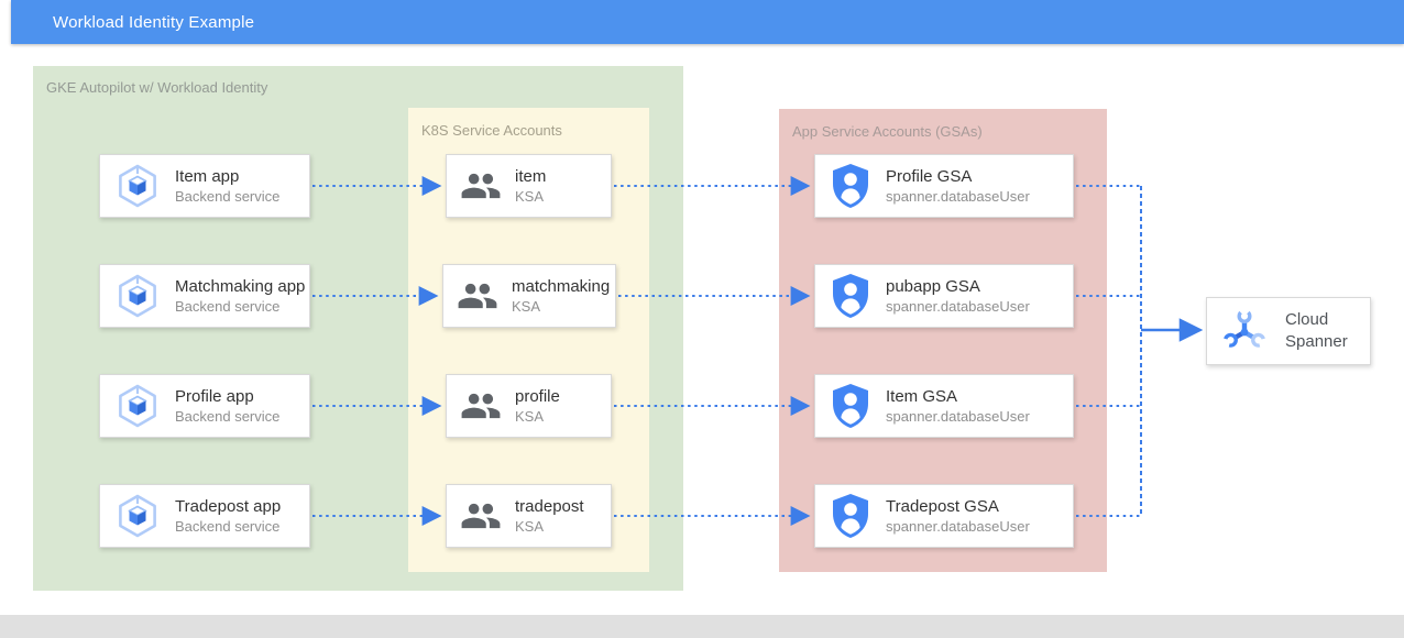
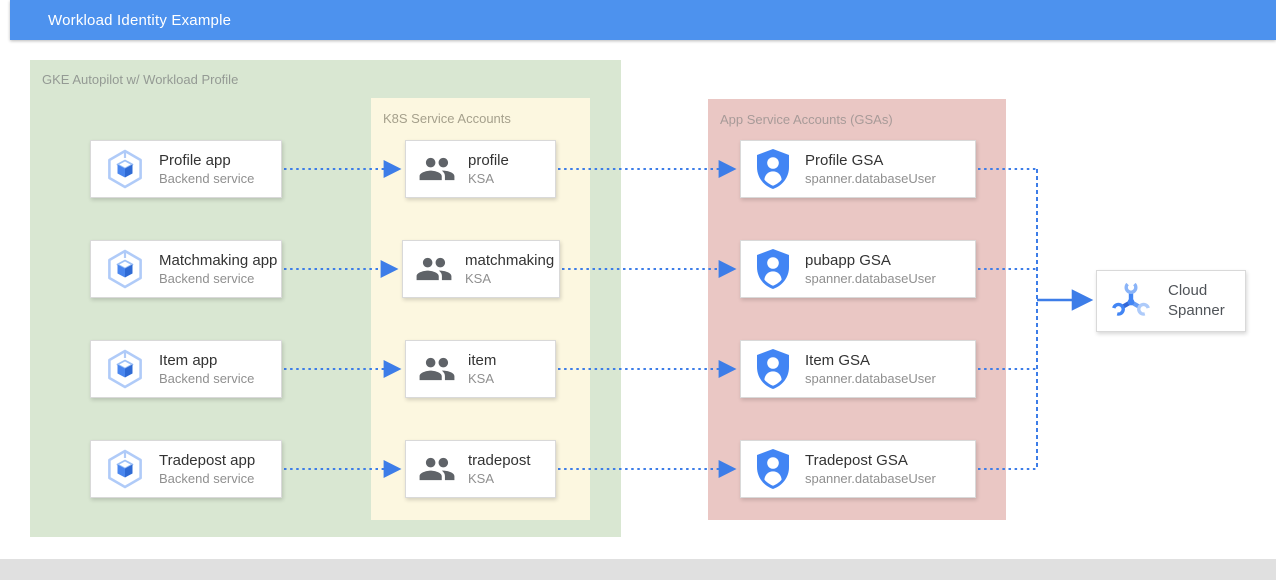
  Workload Identity Example
- GKE Autopilot w/ Workload Identity
+ GKE Autopilot w/ Workload Profile
  K8S Service Accounts
  App Service Accounts (GSAs)
- Item app
+ Profile app
  Backend service
  Matchmaking app
  Backend service
- Profile app
+ Item app
  Backend service
  Tradepost app
  Backend service
- item
+ profile
  KSA
  matchmaking
  KSA
- profile
+ item
  KSA
  tradepost
  KSA
  Profile GSA
  spanner.databaseUser
  pubapp GSA
  spanner.databaseUser
  Item GSA
  spanner.databaseUser
  Tradepost GSA
  spanner.databaseUser
  Cloud Spanner
